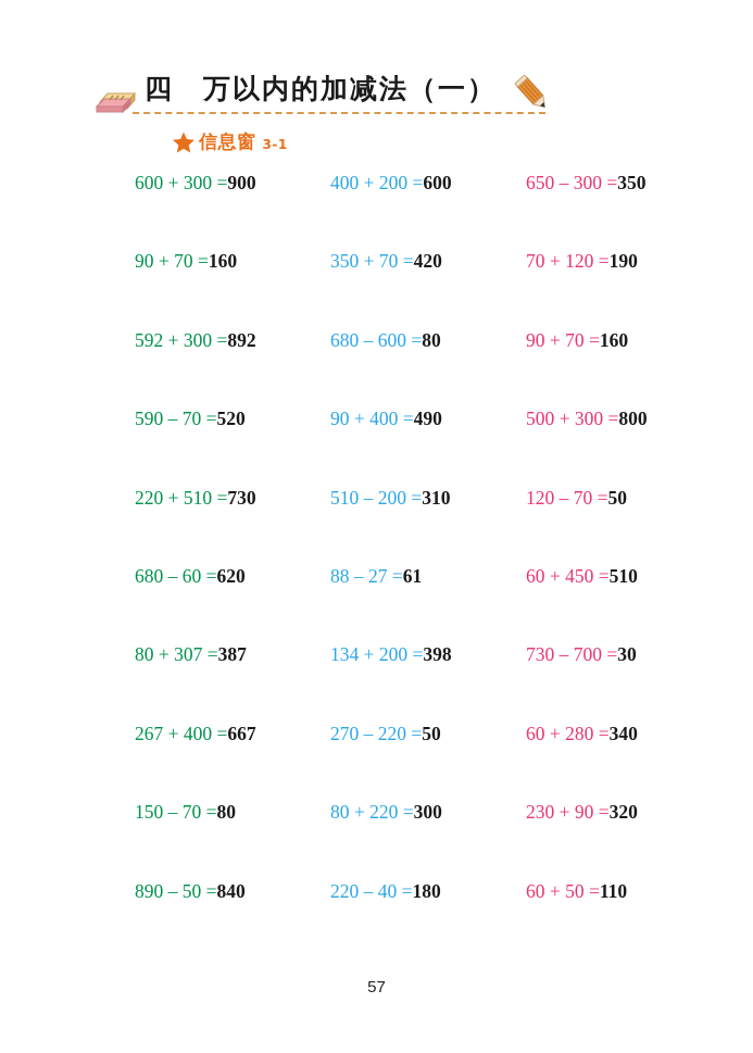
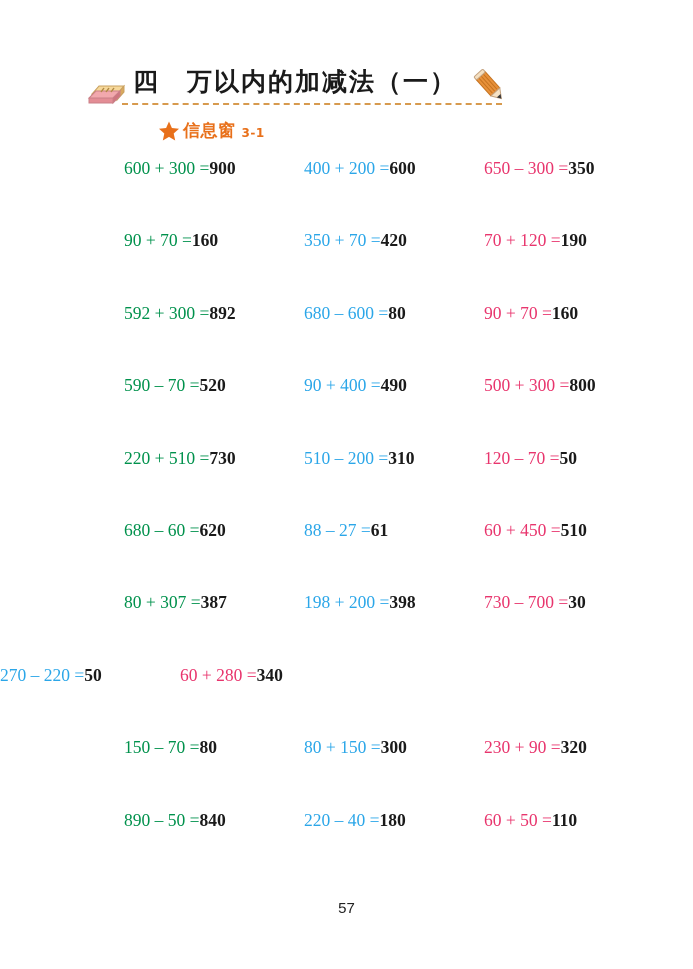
  四 万以内的加减法（一）
  信息窗
  3-1
  600 + 300 =900
  400 + 200 =600
  650 – 300 =350
  90 + 70 =160
  350 + 70 =420
  70 + 120 =190
  592 + 300 =892
  680 – 600 =80
  90 + 70 =160
  590 – 70 =520
  90 + 400 =490
  500 + 300 =800
  220 + 510 =730
  510 – 200 =310
  120 – 70 =50
  680 – 60 =620
  88 – 27 =61
  60 + 450 =510
  80 + 307 =387
- 134 + 200 =398
+ 198 + 200 =398
  730 – 700 =30
- 267 + 400 =667
  270 – 220 =50
  60 + 280 =340
  150 – 70 =80
- 80 + 220 =300
+ 80 + 150 =300
  230 + 90 =320
  890 – 50 =840
  220 – 40 =180
  60 + 50 =110
  57
